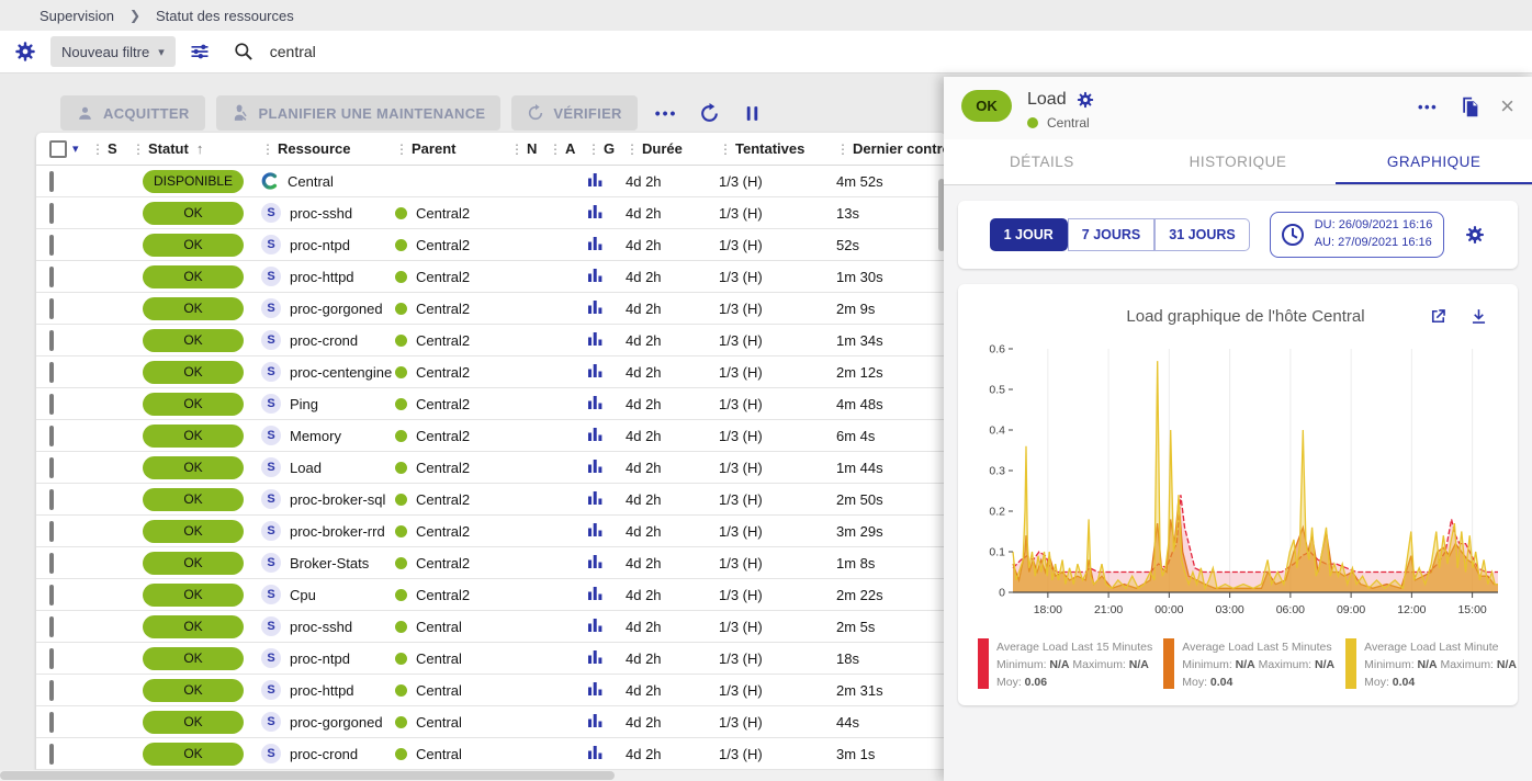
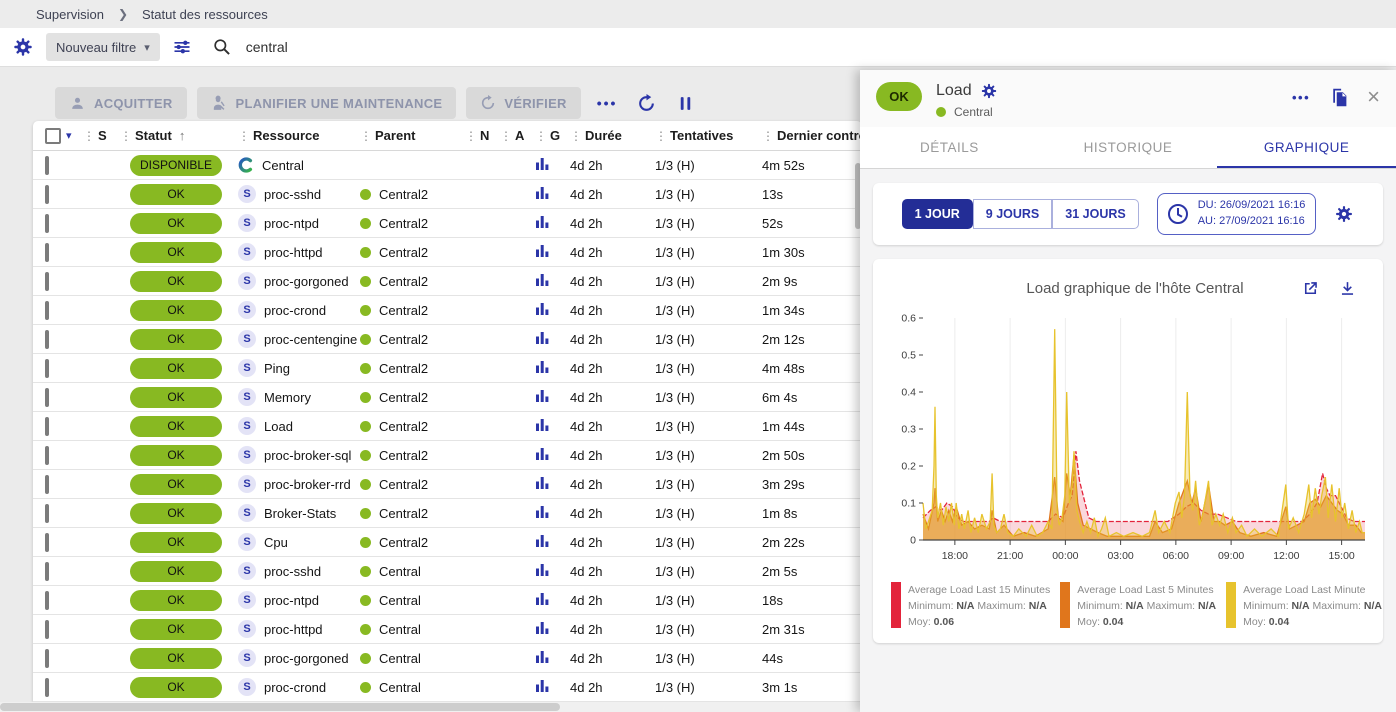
  Supervision
  ❯
  Statut des ressources
  Nouveau filtre
  ▾
  central
  ACQUITTER
  PLANIFIER UNE MAINTENANCE
  VÉRIFIER
  •••
  ▾
  ⋮
  S
  ⋮
  Statut
  ↑
  ⋮
  Ressource
  ⋮
  Parent
  ⋮
  N
  ⋮
  A
  ⋮
  G
  ⋮
  Durée
  ⋮
  Tentatives
  ⋮
  Dernier contr
  DISPONIBLE
  Central
  4d 2h
  1/3 (H)
  4m 52s
  OK
  S
  proc-sshd
  Central2
  4d 2h
  1/3 (H)
  13s
  OK
  S
  proc-ntpd
  Central2
  4d 2h
  1/3 (H)
  52s
  OK
  S
  proc-httpd
  Central2
  4d 2h
  1/3 (H)
  1m 30s
  OK
  S
  proc-gorgoned
  Central2
  4d 2h
  1/3 (H)
  2m 9s
  OK
  S
  proc-crond
  Central2
  4d 2h
  1/3 (H)
  1m 34s
  OK
  S
  proc-centengine
  Central2
  4d 2h
  1/3 (H)
  2m 12s
  OK
  S
  Ping
  Central2
  4d 2h
  1/3 (H)
  4m 48s
  OK
  S
  Memory
  Central2
  4d 2h
  1/3 (H)
  6m 4s
  OK
  S
  Load
  Central2
  4d 2h
  1/3 (H)
  1m 44s
  OK
  S
  proc-broker-sql
  Central2
  4d 2h
  1/3 (H)
  2m 50s
  OK
  S
  proc-broker-rrd
  Central2
  4d 2h
  1/3 (H)
  3m 29s
  OK
  S
  Broker-Stats
  Central2
  4d 2h
  1/3 (H)
  1m 8s
  OK
  S
  Cpu
  Central2
  4d 2h
  1/3 (H)
  2m 22s
  OK
  S
  proc-sshd
  Central
  4d 2h
  1/3 (H)
  2m 5s
  OK
  S
  proc-ntpd
  Central
  4d 2h
  1/3 (H)
  18s
  OK
  S
  proc-httpd
  Central
  4d 2h
  1/3 (H)
  2m 31s
  OK
  S
  proc-gorgoned
  Central
  4d 2h
  1/3 (H)
  44s
  OK
  S
  proc-crond
  Central
  4d 2h
  1/3 (H)
  3m 1s
  OK
  Load
  Central
  •••
  ×
  DÉTAILS
  HISTORIQUE
  GRAPHIQUE
  1 JOUR
- 7 JOURS
+ 9 JOURS
  31 JOURS
  DU: 26/09/2021 16:16
  AU: 27/09/2021 16:16
  Load graphique de l'hôte Central
  0
  0.1
  0.2
  0.3
  0.4
  0.5
  0.6
  18:00
  21:00
  00:00
  03:00
  06:00
  09:00
  12:00
  15:00
  Average Load Last 15 Minutes
  Minimum: N/A Maximum: N/A
  Moy: 0.06
  Average Load Last 5 Minutes
  Minimum: N/A Maximum: N/A
  Moy: 0.04
  Average Load Last Minute
  Minimum: N/A Maximum: N/A
  Moy: 0.04
